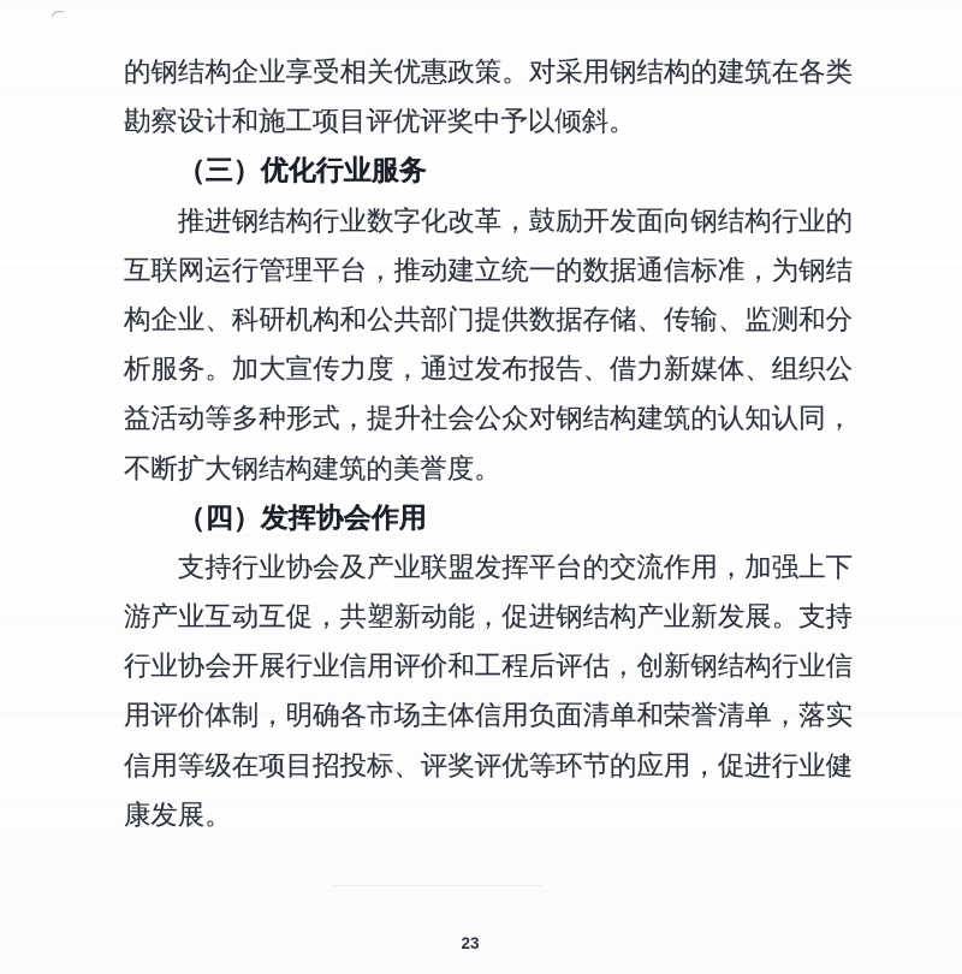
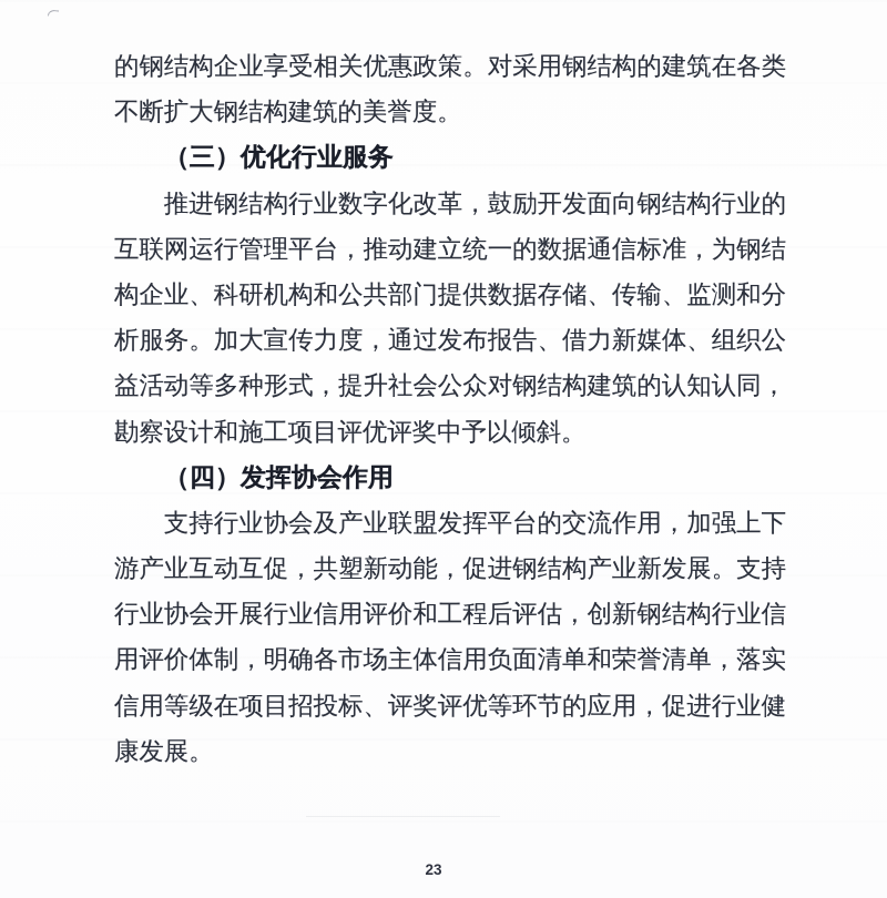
  的钢结构企业享受相关优惠政策。对采用钢结构的建筑在各类
- 勘察设计和施工项目评优评奖中予以倾斜。
+ 不断扩大钢结构建筑的美誉度。
  （三）优化行业服务
  推进钢结构行业数字化改革，鼓励开发面向钢结构行业的
  互联网运行管理平台，推动建立统一的数据通信标准，为钢结
  构企业、科研机构和公共部门提供数据存储、传输、监测和分
  析服务。加大宣传力度，通过发布报告、借力新媒体、组织公
  益活动等多种形式，提升社会公众对钢结构建筑的认知认同，
- 不断扩大钢结构建筑的美誉度。
+ 勘察设计和施工项目评优评奖中予以倾斜。
  （四）发挥协会作用
  支持行业协会及产业联盟发挥平台的交流作用，加强上下
  游产业互动互促，共塑新动能，促进钢结构产业新发展。支持
  行业协会开展行业信用评价和工程后评估，创新钢结构行业信
  用评价体制，明确各市场主体信用负面清单和荣誉清单，落实
  信用等级在项目招投标、评奖评优等环节的应用，促进行业健
  康发展。
  23
